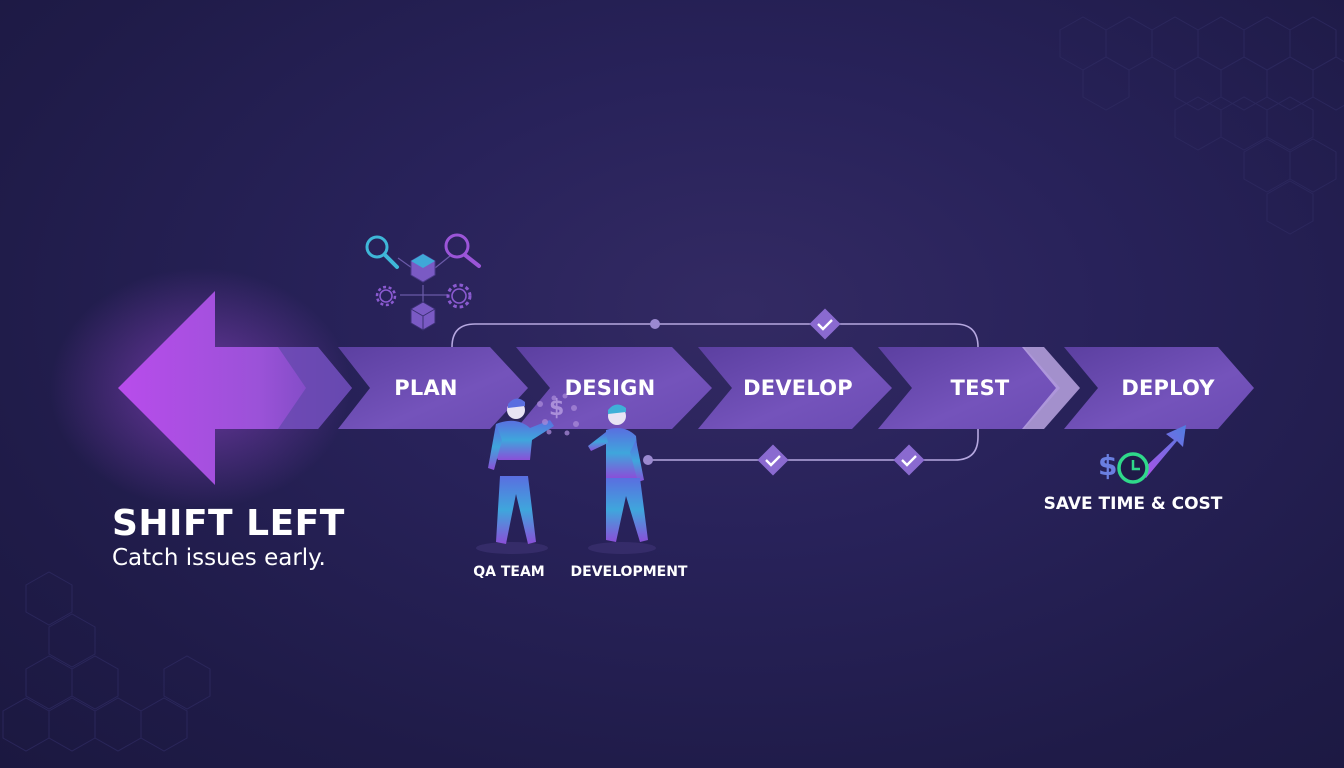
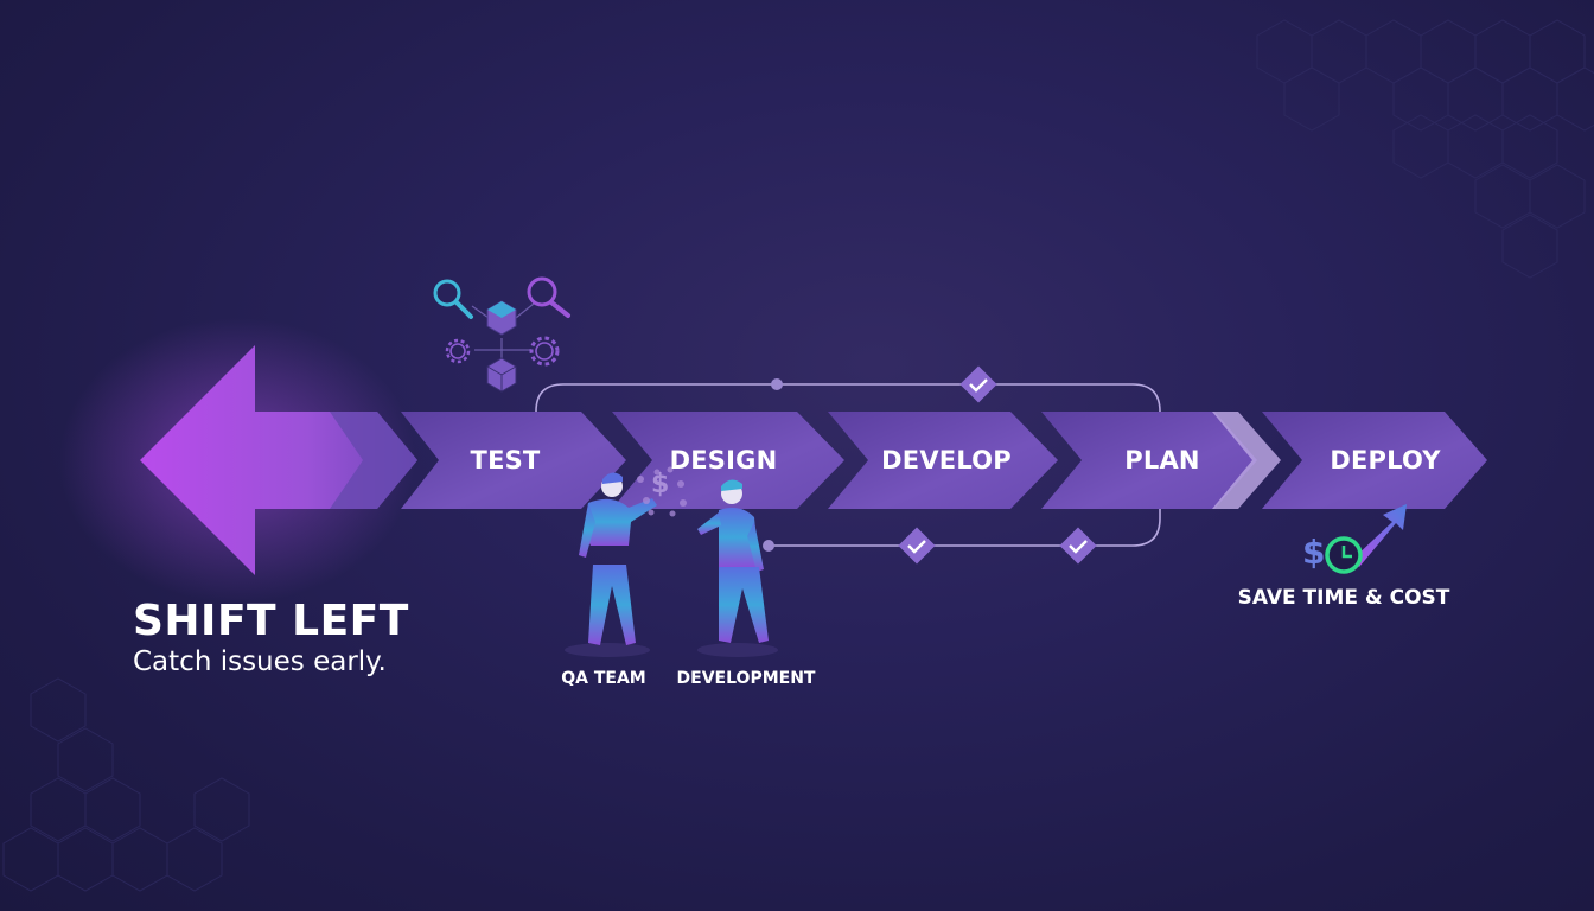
- PLAN
+ TEST
  DESIGN
  DEVELOP
- TEST
+ PLAN
  DEPLOY
  $
  SHIFT LEFT
  Catch issues early.
  QA TEAM
  DEVELOPMENT
  $
  SAVE TIME & COST
